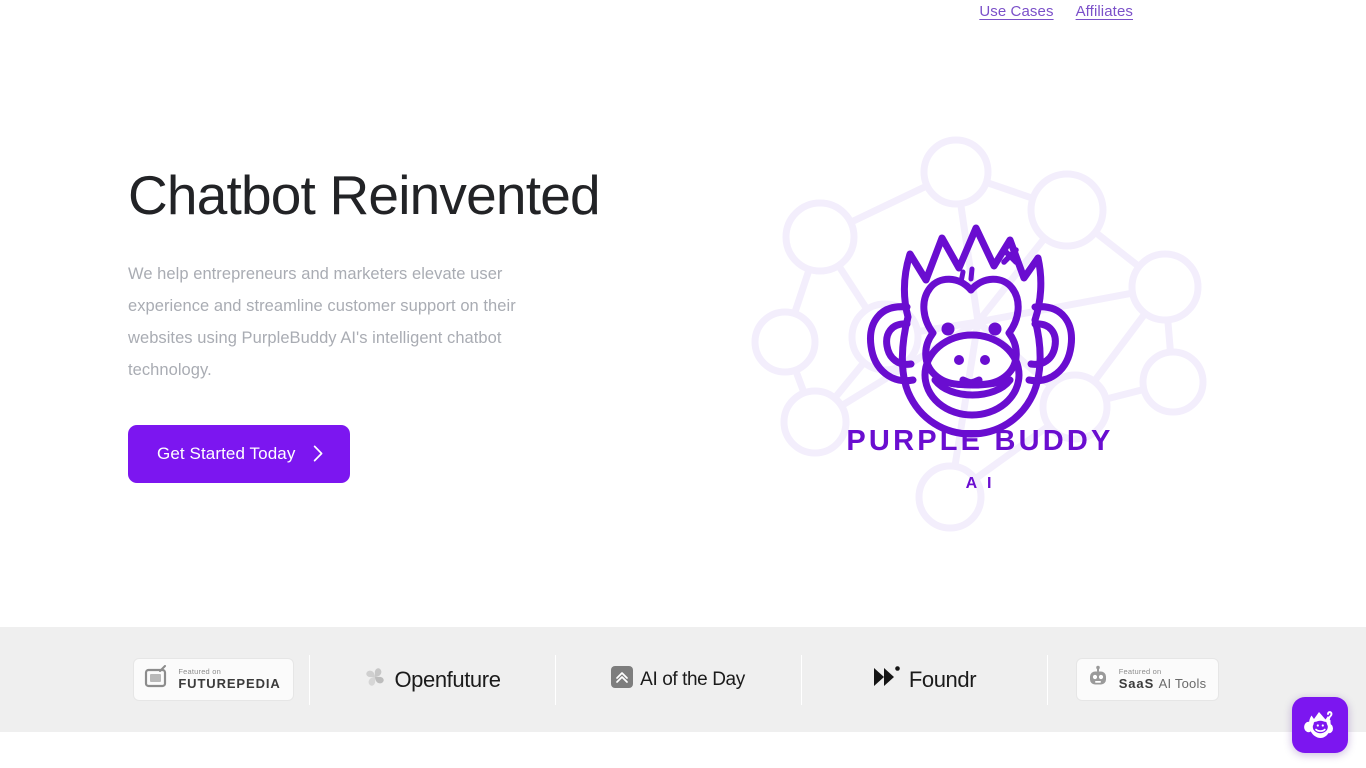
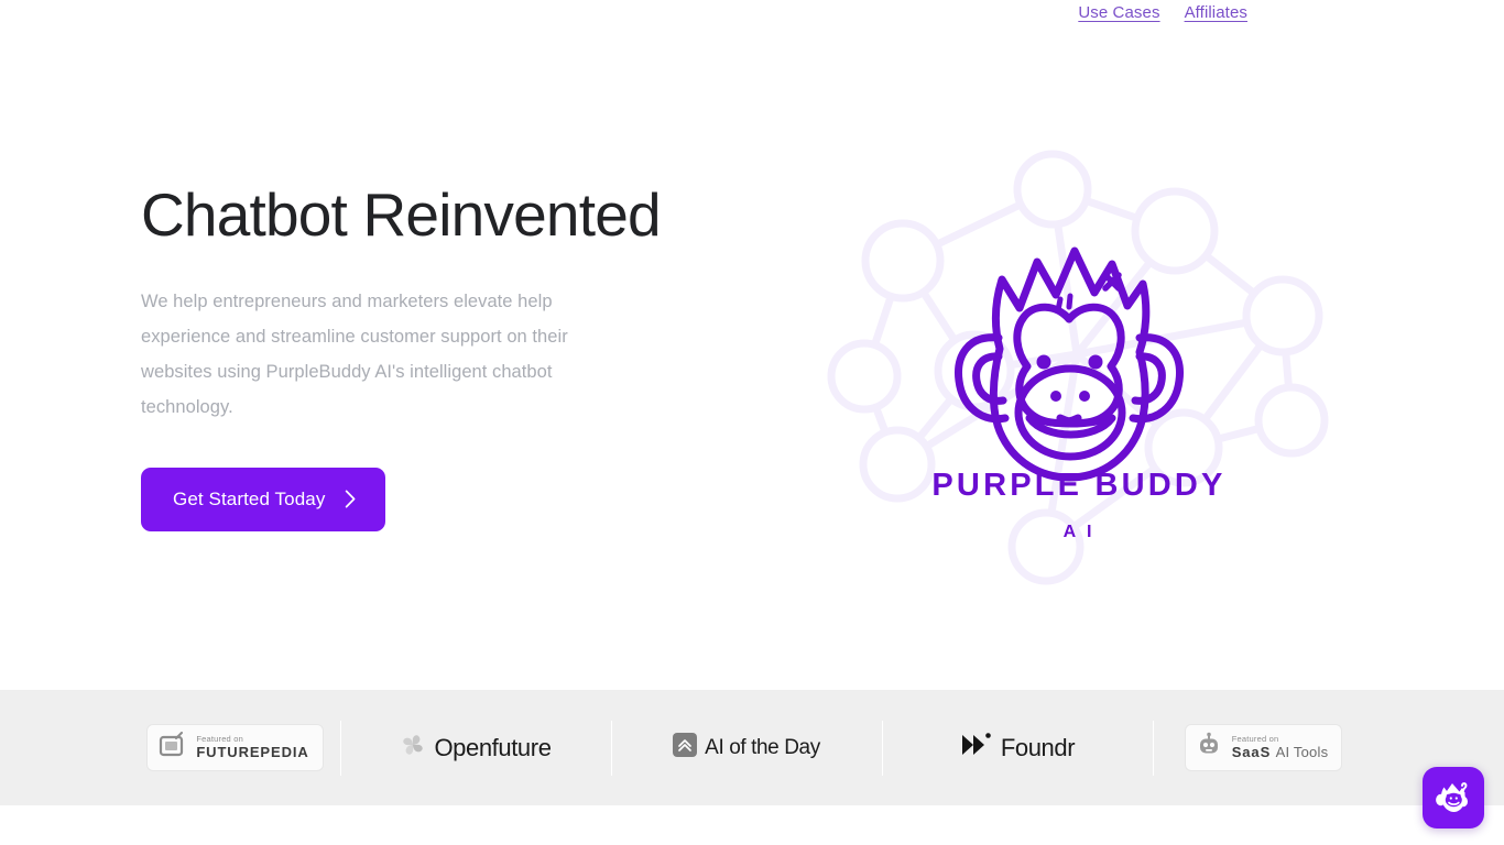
  Use Cases
  Affiliates
  Chatbot Reinvented
- We help entrepreneurs and marketers elevate user experience and streamline customer support on their websites using PurpleBuddy AI's intelligent chatbot technology.
+ We help entrepreneurs and marketers elevate help experience and streamline customer support on their websites using PurpleBuddy AI's intelligent chatbot technology.
  Get Started Today
  PURPLE BUDDY
  A I
  Featured on
  FUTUREPEDIA
  Openfuture
  AI of the Day
  Foundr
  Featured on
  SaaS AI Tools
